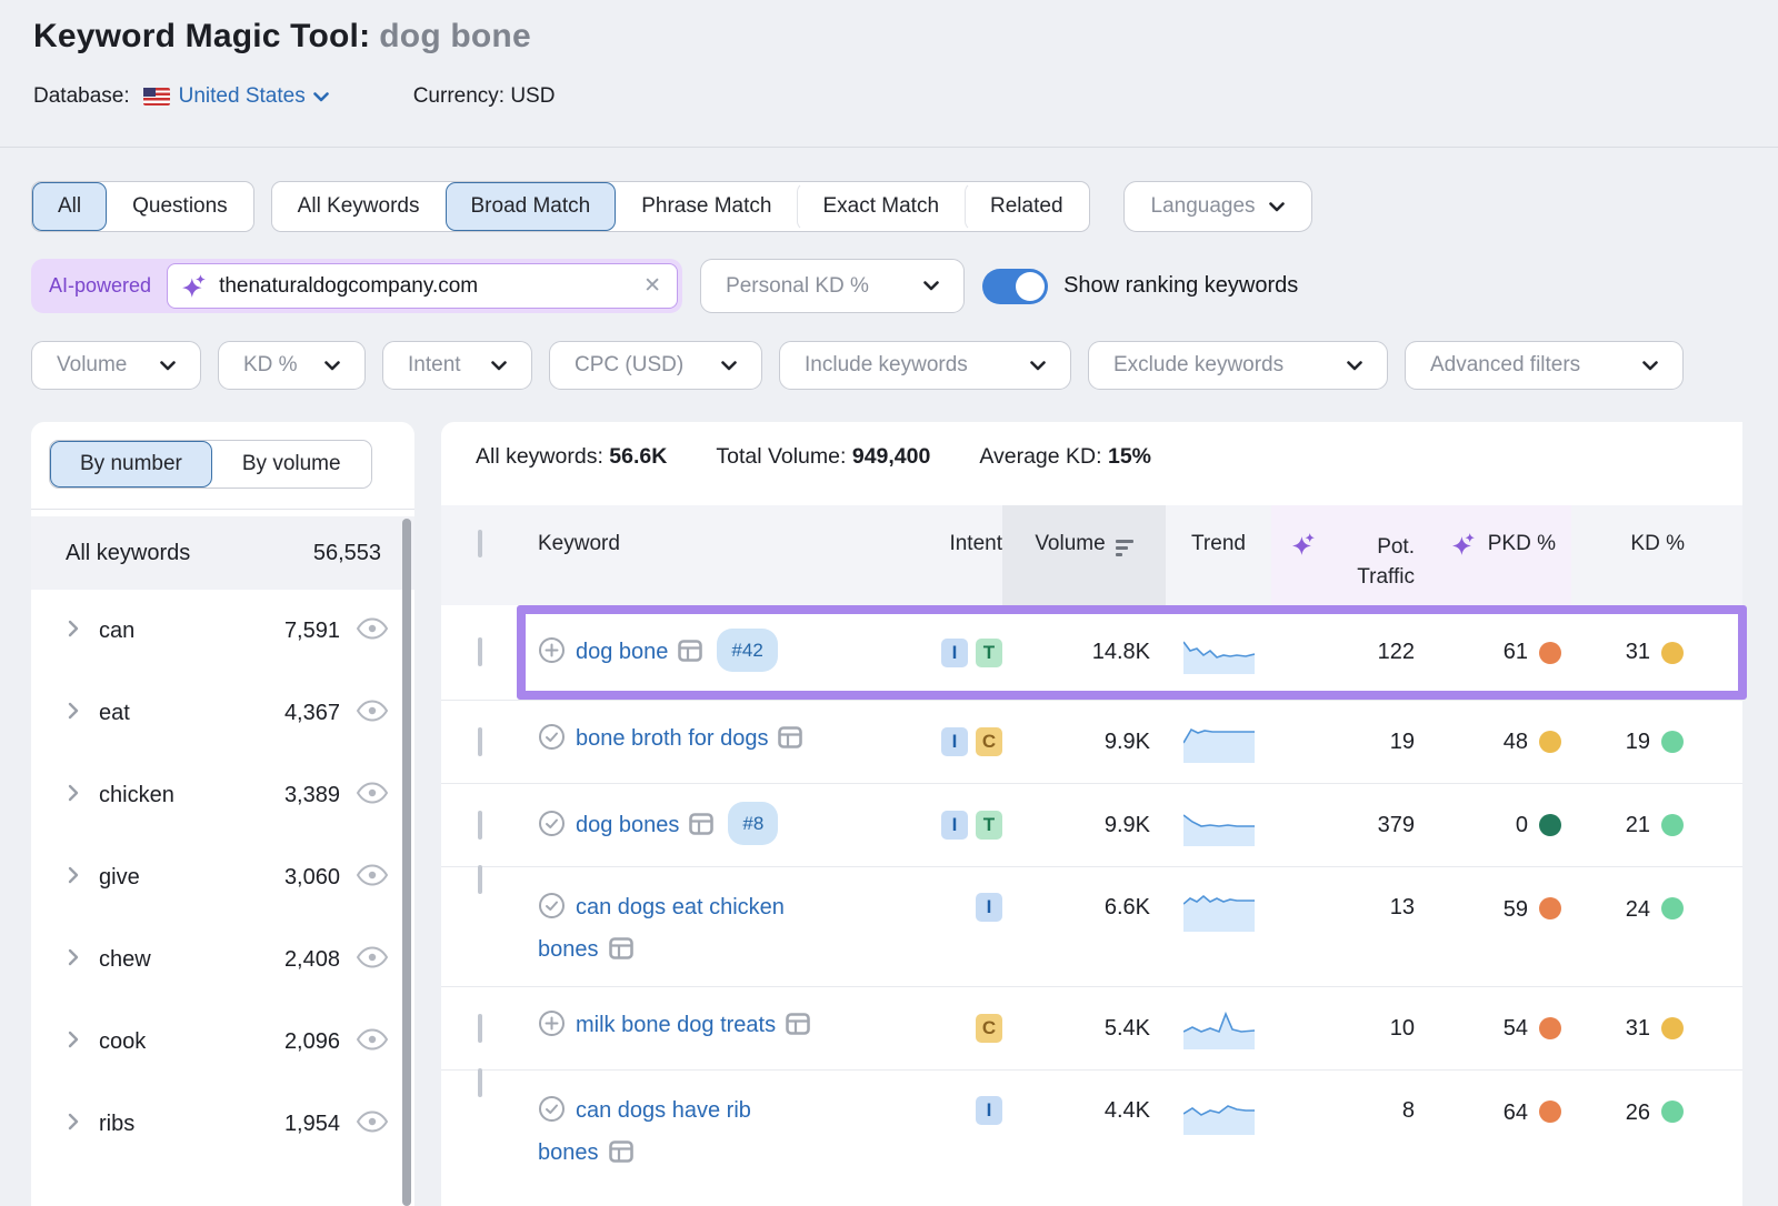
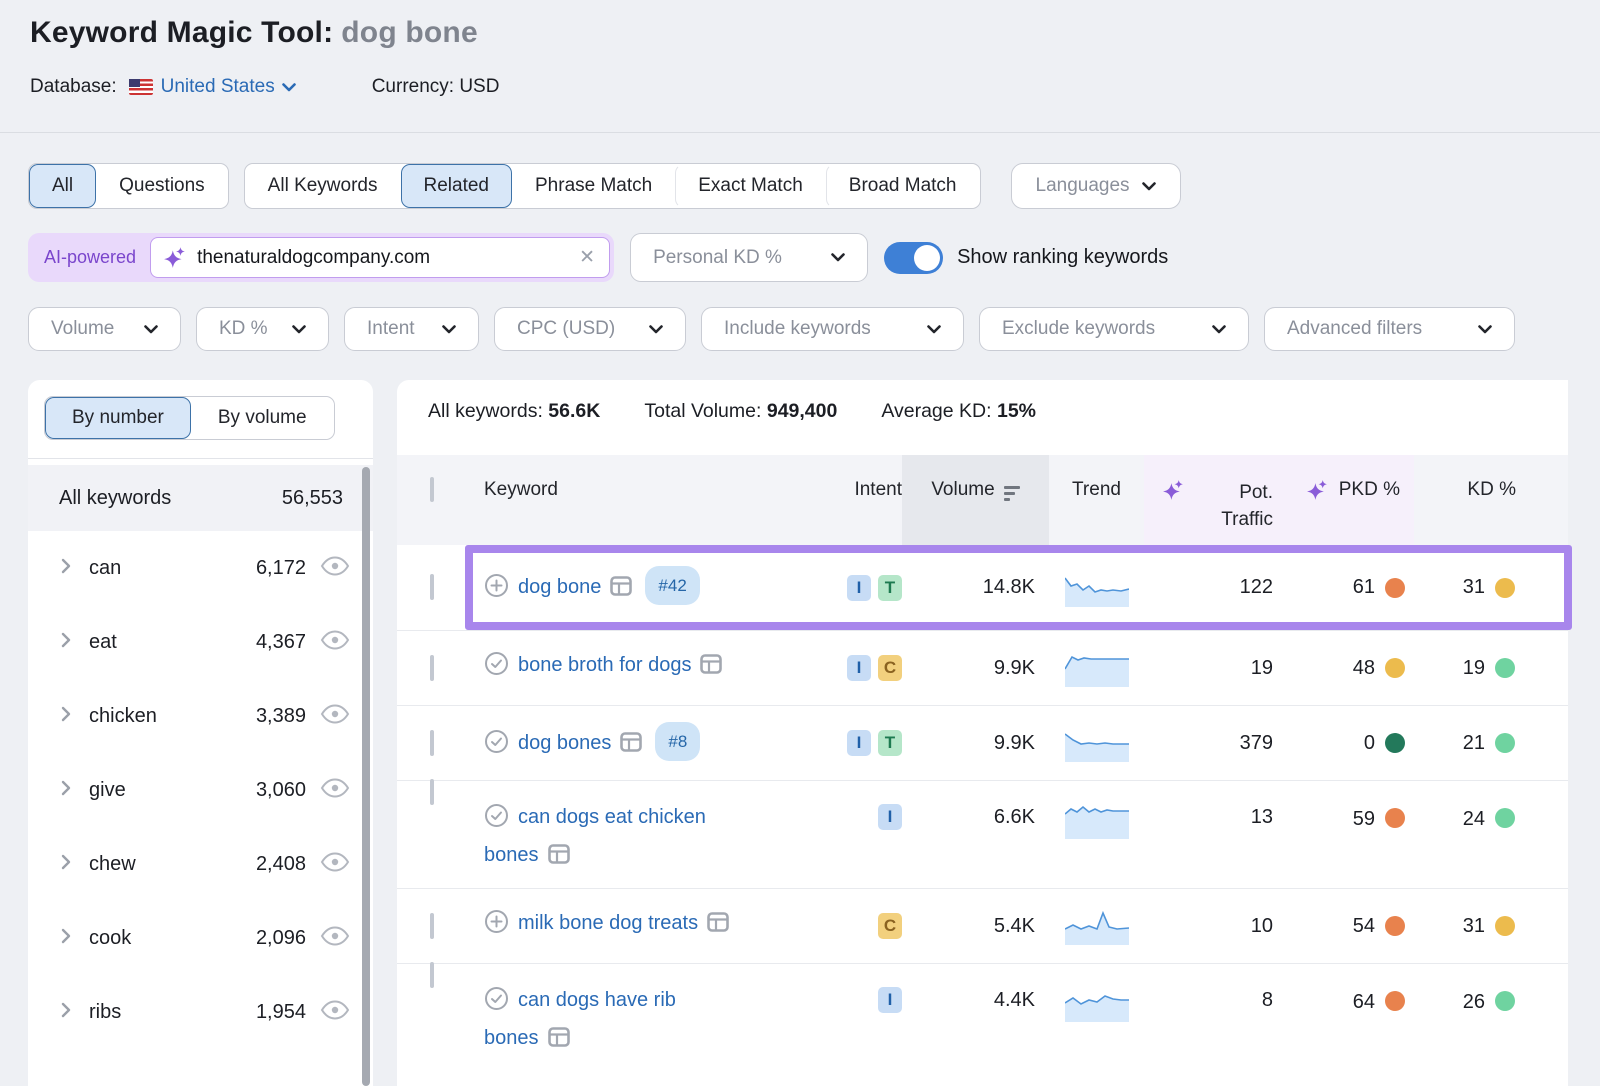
  Keyword Magic Tool: dog bone
  Database:
  United States
  Currency: USD
  All
  Questions
  All Keywords
- Broad Match
+ Related
  Phrase Match
  Exact Match
- Related
+ Broad Match
  Languages
  AI-powered
  thenaturaldogcompany.com
  ✕
  Personal KD %
  Show ranking keywords
  Volume
  KD %
  Intent
  CPC (USD)
  Include keywords
  Exclude keywords
  Advanced filters
  By number
  By volume
  All keywords
  56,553
  can
- 7,591
+ 6,172
  eat
  4,367
  chicken
  3,389
  give
  3,060
  chew
  2,408
  cook
  2,096
  ribs
  1,954
  All keywords: 56.6K
  Total Volume: 949,400
  Average KD: 15%
  Keyword
  Intent
  Volume
  Trend
  Pot.
  Traffic
  PKD %
  KD %
  dog bone #42
  I
  T
  14.8K
  122
  61
  31
  bone broth for dogs
  I
  C
  9.9K
  19
  48
  19
  dog bones #8
  I
  T
  9.9K
  379
  0
  21
  can dogs eat chicken
  bones
  I
  6.6K
  13
  59
  24
  milk bone dog treats
  C
  5.4K
  10
  54
  31
  can dogs have rib
  bones
  I
  4.4K
  8
  64
  26
